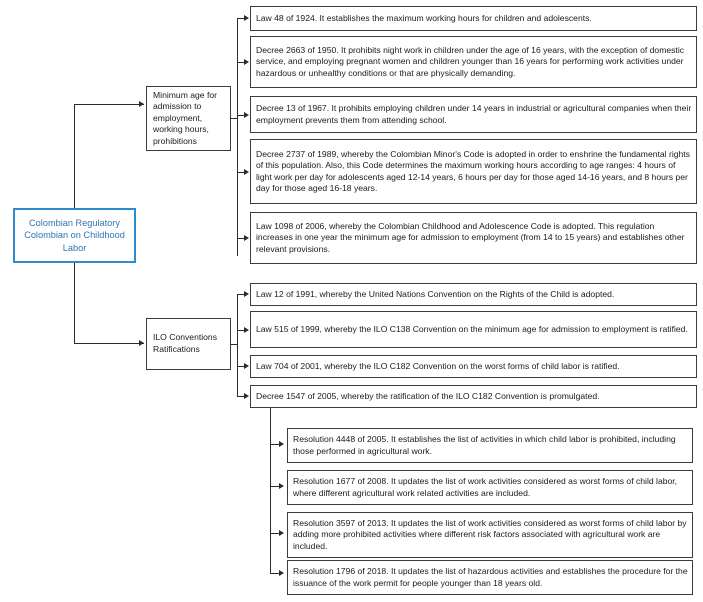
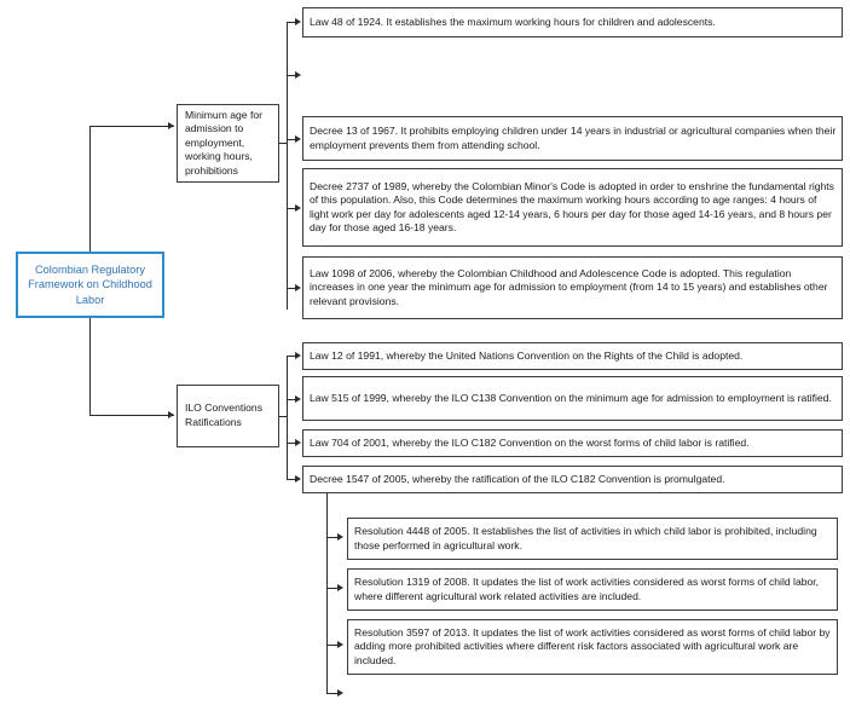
- Colombian Regulatory Colombian on Childhood Labor
+ Colombian Regulatory Framework on Childhood Labor
  Minimum age for admission to employment, working hours, prohibitions
  ILO Conventions Ratifications
  Law 48 of 1924. It establishes the maximum working hours for children and adolescents.
- Decree 2663 of 1950. It prohibits night work in children under the age of 16 years, with the exception of domestic service, and employing pregnant women and children younger than 16 years for performing work activities under hazardous or unhealthy conditions or that are physically demanding.
  Decree 13 of 1967. It prohibits employing children under 14 years in industrial or agricultural companies when their employment prevents them from attending school.
  Decree 2737 of 1989, whereby the Colombian Minor's Code is adopted in order to enshrine the fundamental rights of this population. Also, this Code determines the maximum working hours according to age ranges: 4 hours of light work per day for adolescents aged 12-14 years, 6 hours per day for those aged 14-16 years, and 8 hours per day for those aged 16-18 years.
  Law 1098 of 2006, whereby the Colombian Childhood and Adolescence Code is adopted. This regulation increases in one year the minimum age for admission to employment (from 14 to 15 years) and establishes other relevant provisions.
  Law 12 of 1991, whereby the United Nations Convention on the Rights of the Child is adopted.
  Law 515 of 1999, whereby the ILO C138 Convention on the minimum age for admission to employment is ratified.
  Law 704 of 2001, whereby the ILO C182 Convention on the worst forms of child labor is ratified.
  Decree 1547 of 2005, whereby the ratification of the ILO C182 Convention is promulgated.
  Resolution 4448 of 2005. It establishes the list of activities in which child labor is prohibited, including those performed in agricultural work.
- Resolution 1677 of 2008. It updates the list of work activities considered as worst forms of child labor, where different agricultural work related activities are included.
+ Resolution 1319 of 2008. It updates the list of work activities considered as worst forms of child labor, where different agricultural work related activities are included.
  Resolution 3597 of 2013. It updates the list of work activities considered as worst forms of child labor by adding more prohibited activities where different risk factors associated with agricultural work are included.
- Resolution 1796 of 2018. It updates the list of hazardous activities and establishes the procedure for the issuance of the work permit for people younger than 18 years old.
